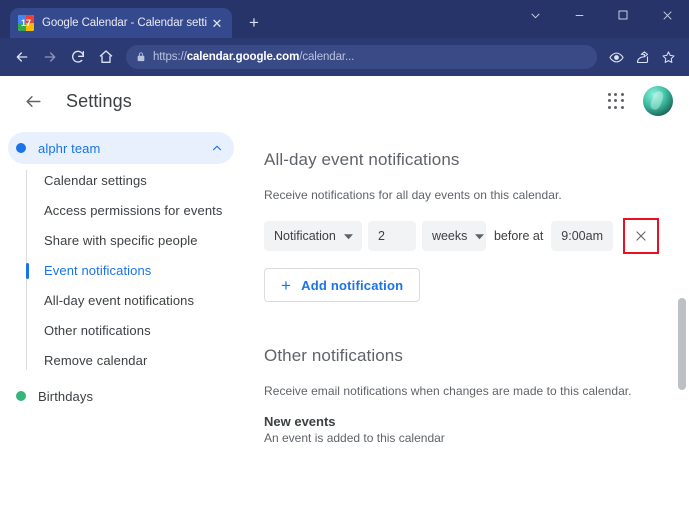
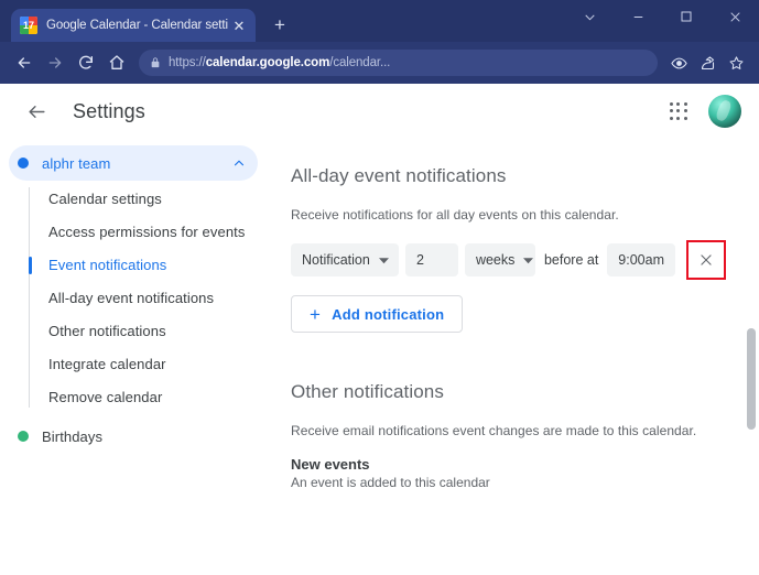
  17
  Google Calendar - Calendar setti
  ✕
  +
  https://calendar.google.com/calendar...
  Settings
  alphr team
  Calendar settings
  Access permissions for events
- Share with specific people
  Event notifications
  All-day event notifications
  Other notifications
+ Integrate calendar
  Remove calendar
  Birthdays
  All-day event notifications
  Receive notifications for all day events on this calendar.
  Notification
  2
  weeks
  before at
  9:00am
  +
  Add notification
  Other notifications
- Receive email notifications when changes are made to this calendar.
+ Receive email notifications event changes are made to this calendar.
  New events
  An event is added to this calendar
